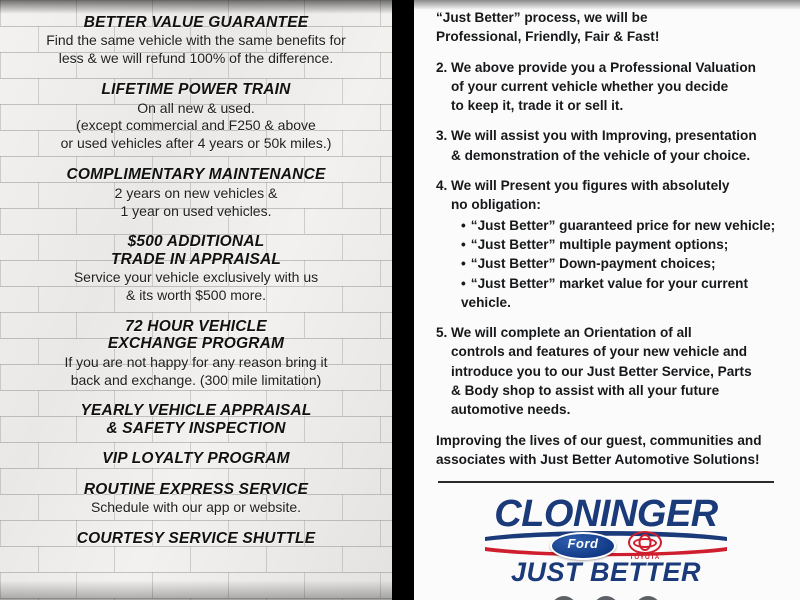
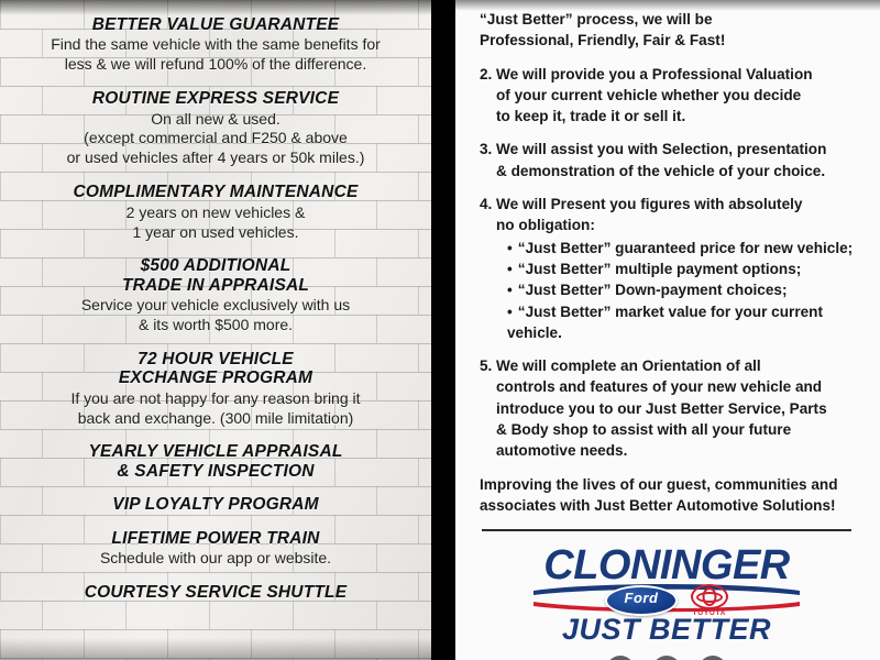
  BETTER VALUE GUARANTEE
  Find the same vehicle with the same benefits for
  less & we will refund 100% of the difference.
- LIFETIME POWER TRAIN
+ ROUTINE EXPRESS SERVICE
  On all new & used.
  (except commercial and F250 & above
  or used vehicles after 4 years or 50k miles.)
  COMPLIMENTARY MAINTENANCE
  2 years on new vehicles &
  1 year on used vehicles.
  $500 ADDITIONAL
  TRADE IN APPRAISAL
  Service your vehicle exclusively with us
  & its worth $500 more.
  72 HOUR VEHICLE
  EXCHANGE PROGRAM
  If you are not happy for any reason bring it
  back and exchange. (300 mile limitation)
  YEARLY VEHICLE APPRAISAL
  & SAFETY INSPECTION
  VIP LOYALTY PROGRAM
- ROUTINE EXPRESS SERVICE
+ LIFETIME POWER TRAIN
  Schedule with our app or website.
  COURTESY SERVICE SHUTTLE
  “Just Better” process, we will be
  Professional, Friendly, Fair & Fast!
  2.
- We above provide you a Professional Valuation
+ We will provide you a Professional Valuation
  of your current vehicle whether you decide
  to keep it, trade it or sell it.
  3.
- We will assist you with Improving, presentation
+ We will assist you with Selection, presentation
  & demonstration of the vehicle of your choice.
  4.
  We will Present you figures with absolutely
  no obligation:
  “Just Better” guaranteed price for new vehicle;
  “Just Better” multiple payment options;
  “Just Better” Down-payment choices;
  “Just Better” market value for your current vehicle.
  5.
  We will complete an Orientation of all
  controls and features of your new vehicle and
  introduce you to our Just Better Service, Parts
  & Body shop to assist with all your future
  automotive needs.
  Improving the lives of our guest, communities and
  associates with Just Better Automotive Solutions!
  CLONINGER
  Ford
  JUST BETTER
